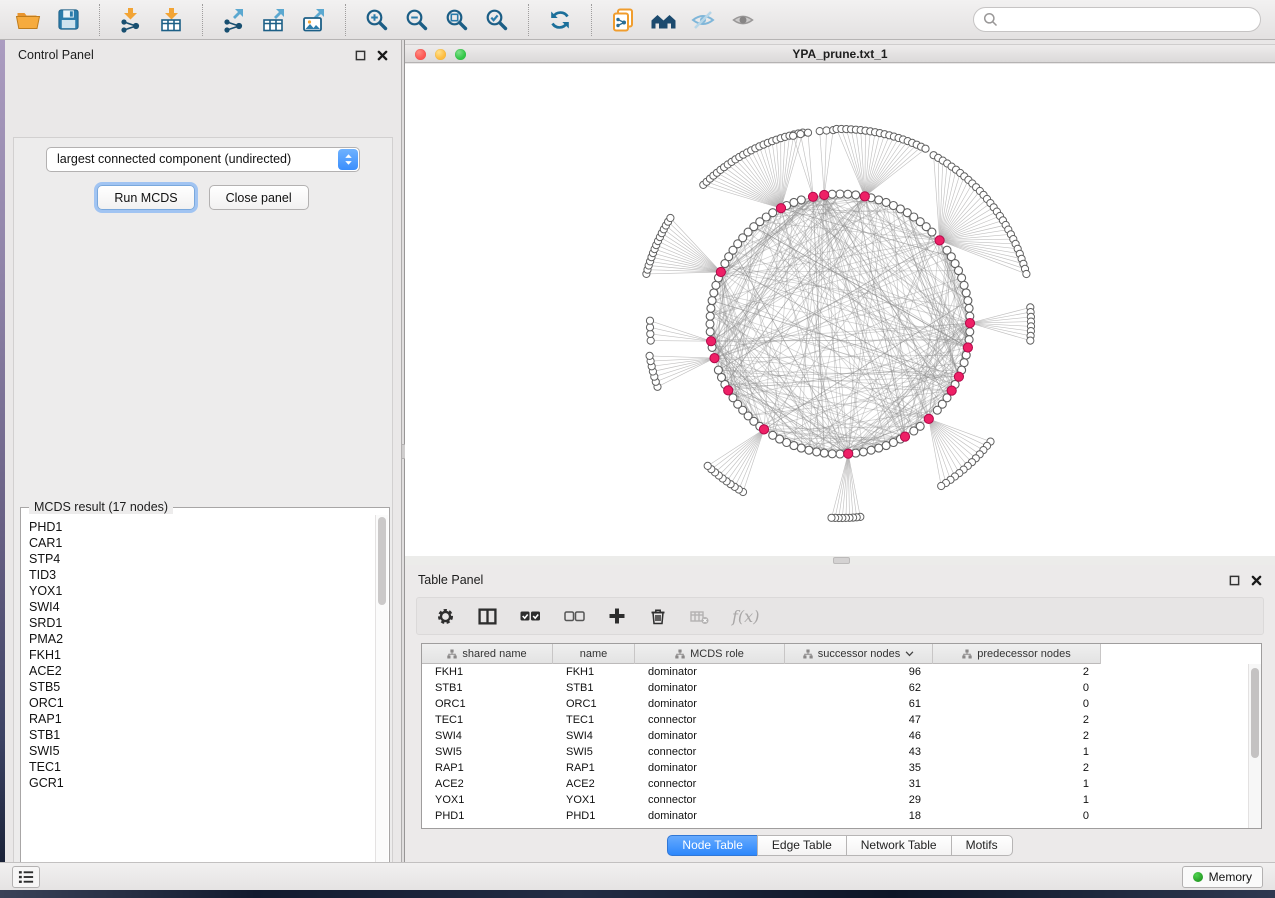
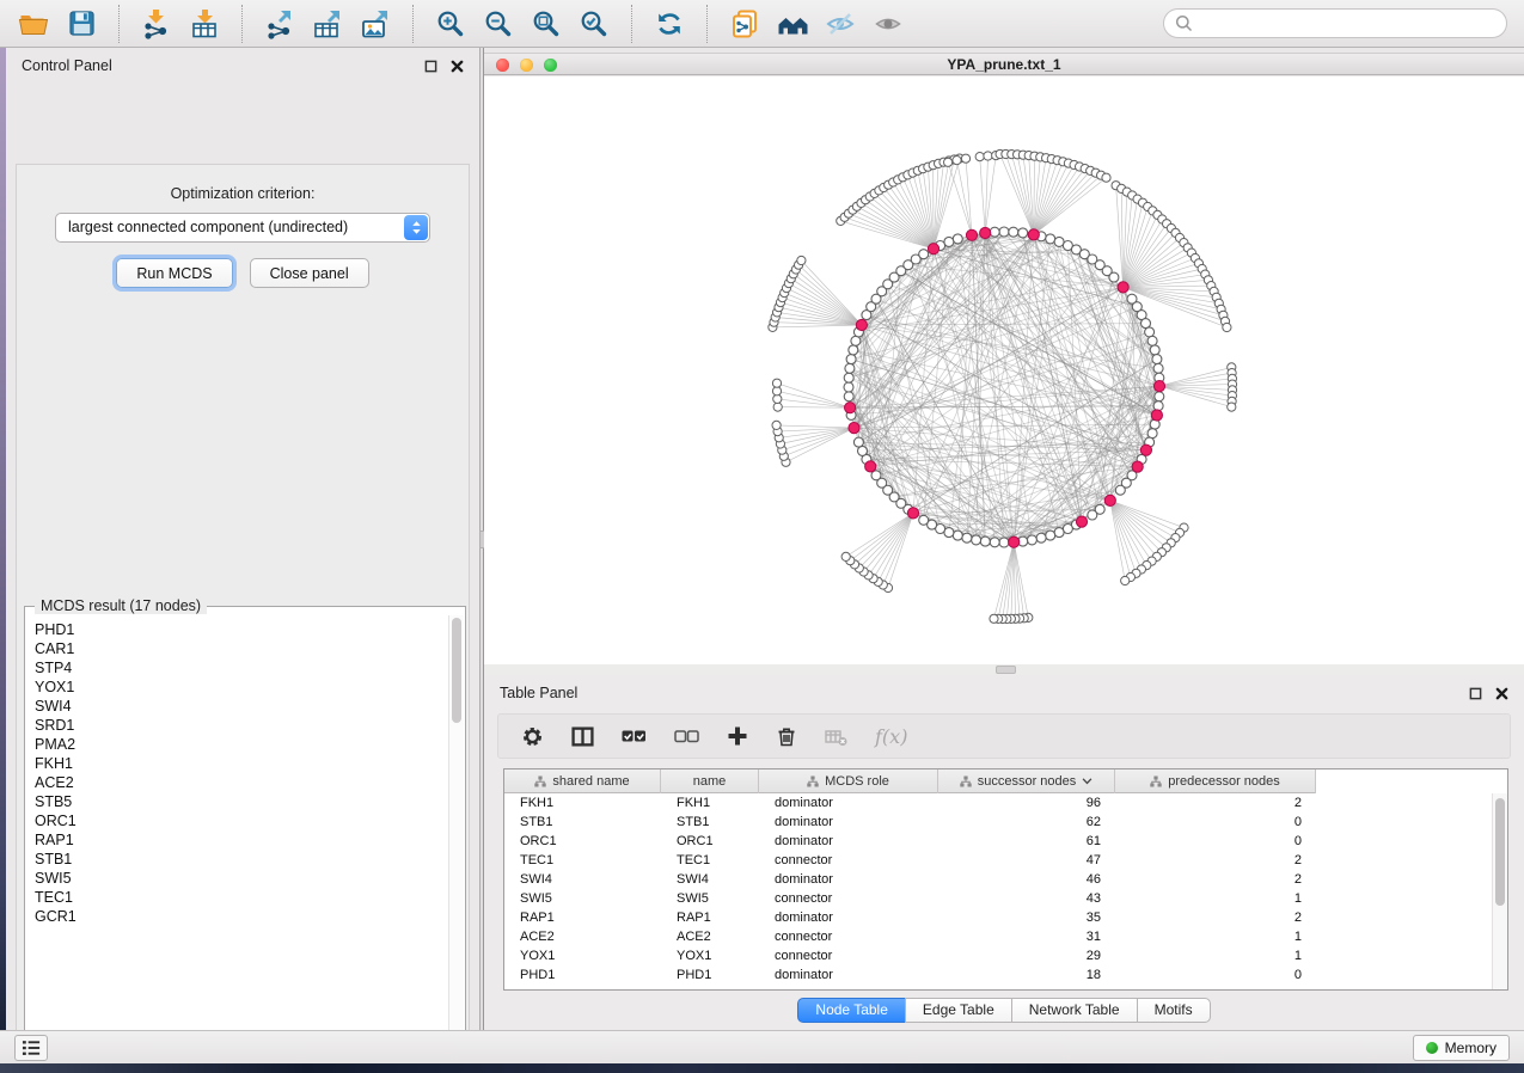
  Control Panel
+ Optimization criterion:
  largest connected component (undirected)
  Run MCDS
  Close panel
  MCDS result (17 nodes)
  PHD1
  CAR1
  STP4
- TID3
  YOX1
  SWI4
  SRD1
  PMA2
  FKH1
  ACE2
  STB5
  ORC1
  RAP1
  STB1
  SWI5
  TEC1
  GCR1
  YPA_prune.txt_1
  Table Panel
  f(x)
  shared name
  name
  MCDS role
  successor nodes
  predecessor nodes
  FKH1
  FKH1
  dominator
  96
  2
  STB1
  STB1
  dominator
  62
  0
  ORC1
  ORC1
  dominator
  61
  0
  TEC1
  TEC1
  connector
  47
  2
  SWI4
  SWI4
  dominator
  46
  2
  SWI5
  SWI5
  connector
  43
  1
  RAP1
  RAP1
  dominator
  35
  2
  ACE2
  ACE2
  connector
  31
  1
  YOX1
  YOX1
  connector
  29
  1
  PHD1
  PHD1
  dominator
  18
  0
  Node Table
  Edge Table
  Network Table
  Motifs
  Memory
